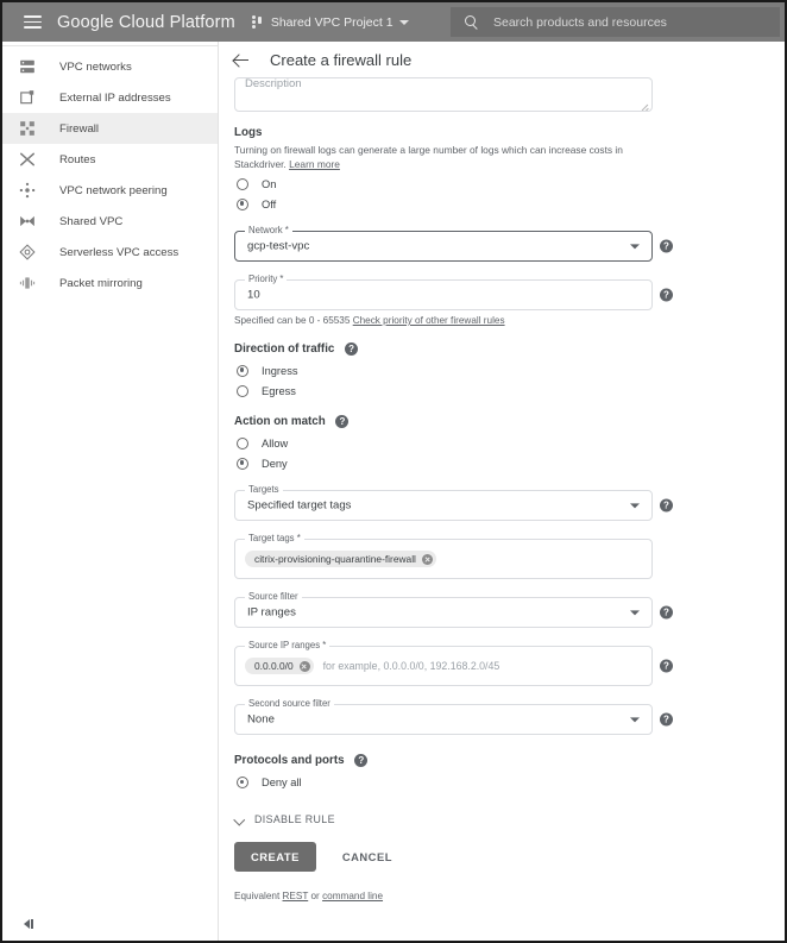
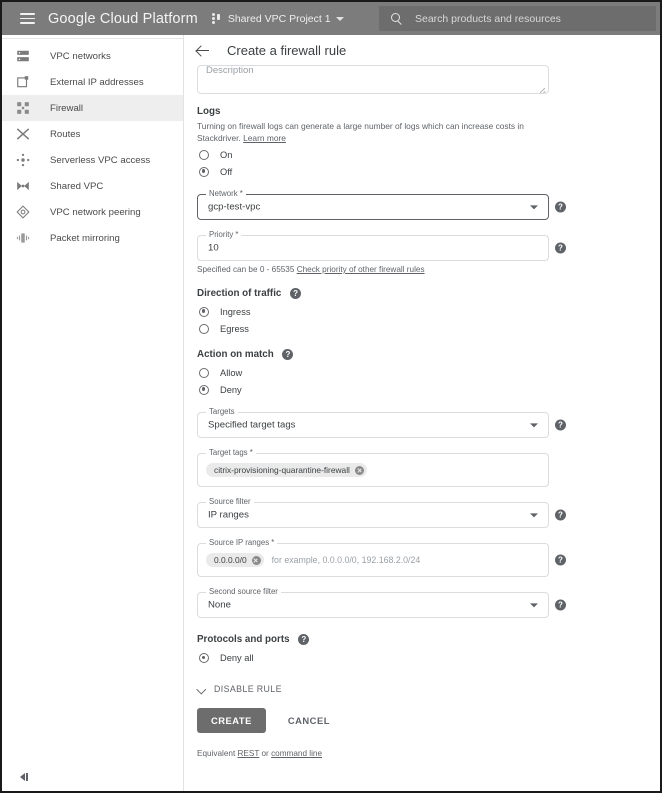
  Google Cloud Platform
  Shared VPC Project 1
  Search products and resources
  VPC networks
  External IP addresses
  Firewall
  Routes
- VPC network peering
+ Serverless VPC access
  Shared VPC
- Serverless VPC access
+ VPC network peering
  Packet mirroring
  Create a firewall rule
  Description
  Logs
  Turning on firewall logs can generate a large number of logs which can increase costs in Stackdriver. Learn more
  On
  Off
  Network *
  gcp-test-vpc
  ?
  Priority *
  10
  ?
  Specified can be 0 - 65535 Check priority of other firewall rules
  Direction of traffic ?
  Ingress
  Egress
  Action on match ?
  Allow
  Deny
  Targets
  Specified target tags
  ?
  Target tags *
  citrix-provisioning-quarantine-firewall
  Source filter
  IP ranges
  ?
  Source IP ranges *
  0.0.0.0/0
- for example, 0.0.0.0/0, 192.168.2.0/45
+ for example, 0.0.0.0/0, 192.168.2.0/24
  ?
  Second source filter
  None
  ?
  Protocols and ports ?
  Deny all
  DISABLE RULE
  CREATE
  CANCEL
  Equivalent REST or command line
